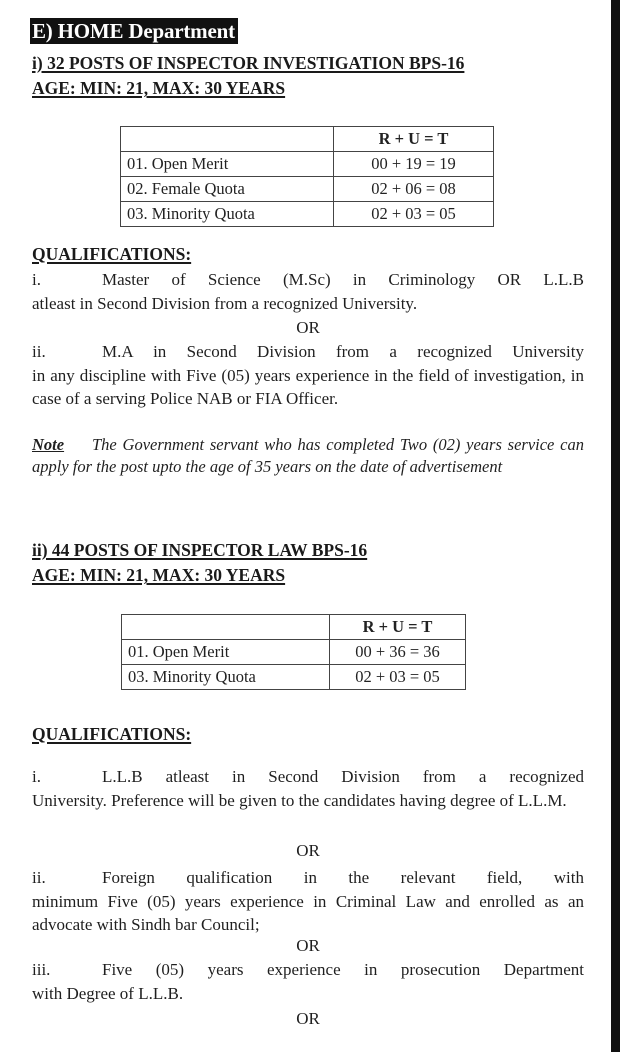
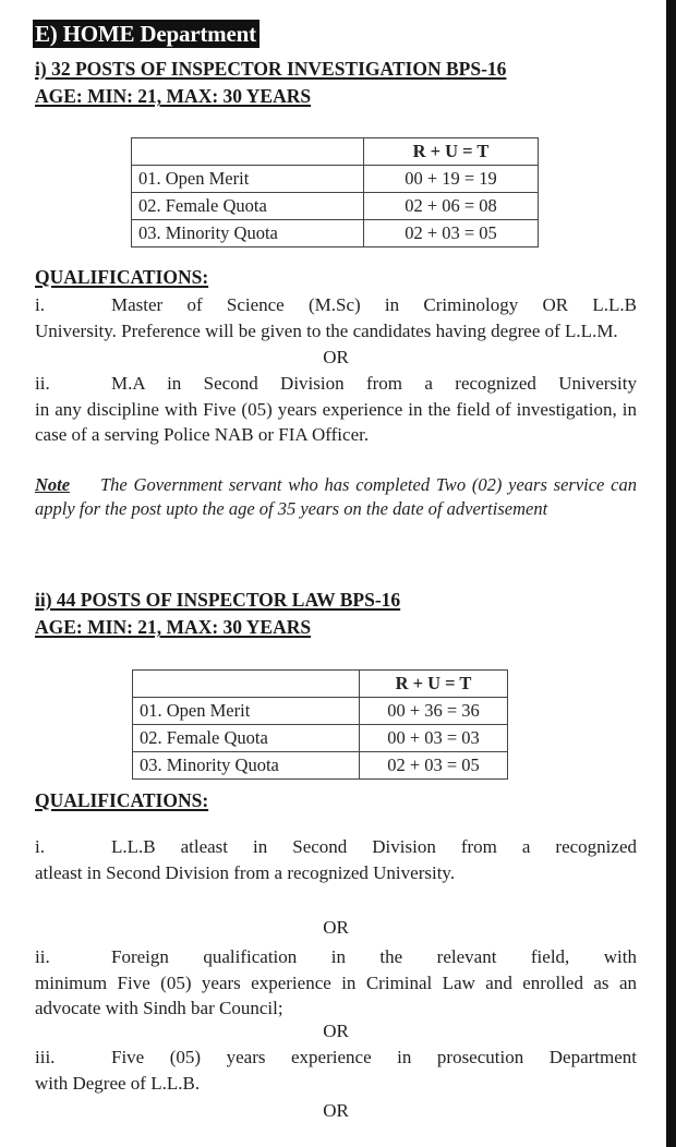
  E) HOME Department
  i) 32 POSTS OF INSPECTOR INVESTIGATION BPS-16
  AGE: MIN: 21, MAX: 30 YEARS
  	R + U = T
  01. Open Merit	00 + 19 = 19
  02. Female Quota	02 + 06 = 08
  03. Minority Quota	02 + 03 = 05
  QUALIFICATIONS:
  i. Master of Science (M.Sc) in Criminology OR L.L.B
- atleast in Second Division from a recognized University.
+ University. Preference will be given to the candidates having degree of L.L.M.
  OR
  ii. M.A in Second Division from a recognized University
  in any discipline with Five (05) years experience in the field of investigation, in case of a serving Police NAB or FIA Officer.
  Note The Government servant who has completed Two (02) years service can apply for the post upto the age of 35 years on the date of advertisement
  ii) 44 POSTS OF INSPECTOR LAW BPS-16
  AGE: MIN: 21, MAX: 30 YEARS
  	R + U = T
  01. Open Merit	00 + 36 = 36
+ 02. Female Quota	00 + 03 = 03
  03. Minority Quota	02 + 03 = 05
  QUALIFICATIONS:
  i. L.L.B atleast in Second Division from a recognized
- University. Preference will be given to the candidates having degree of L.L.M.
+ atleast in Second Division from a recognized University.
  OR
  ii. Foreign qualification in the relevant field, with
  minimum Five (05) years experience in Criminal Law and enrolled as an advocate with Sindh bar Council;
  OR
  iii. Five (05) years experience in prosecution Department
  with Degree of L.L.B.
  OR
